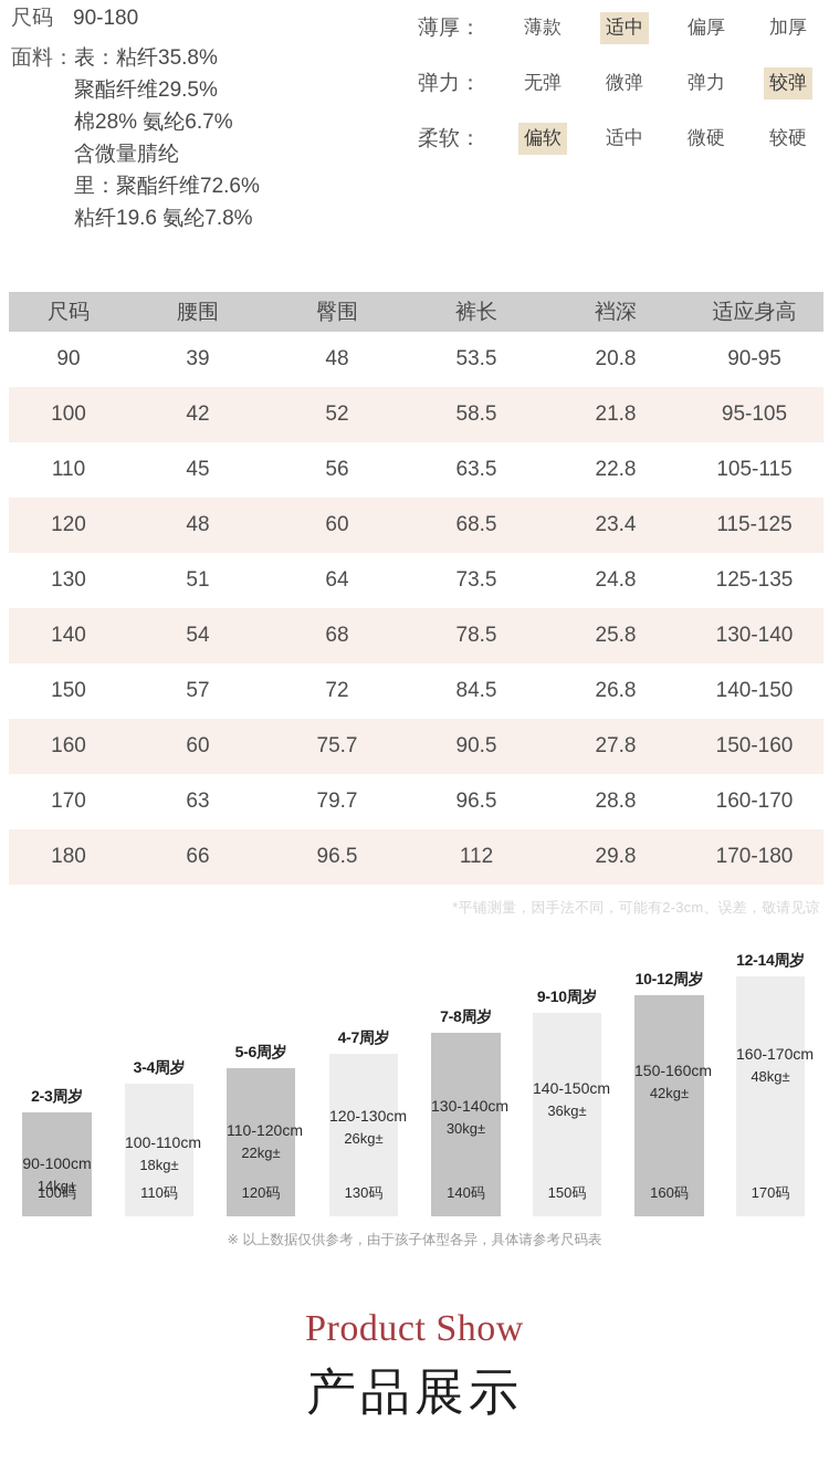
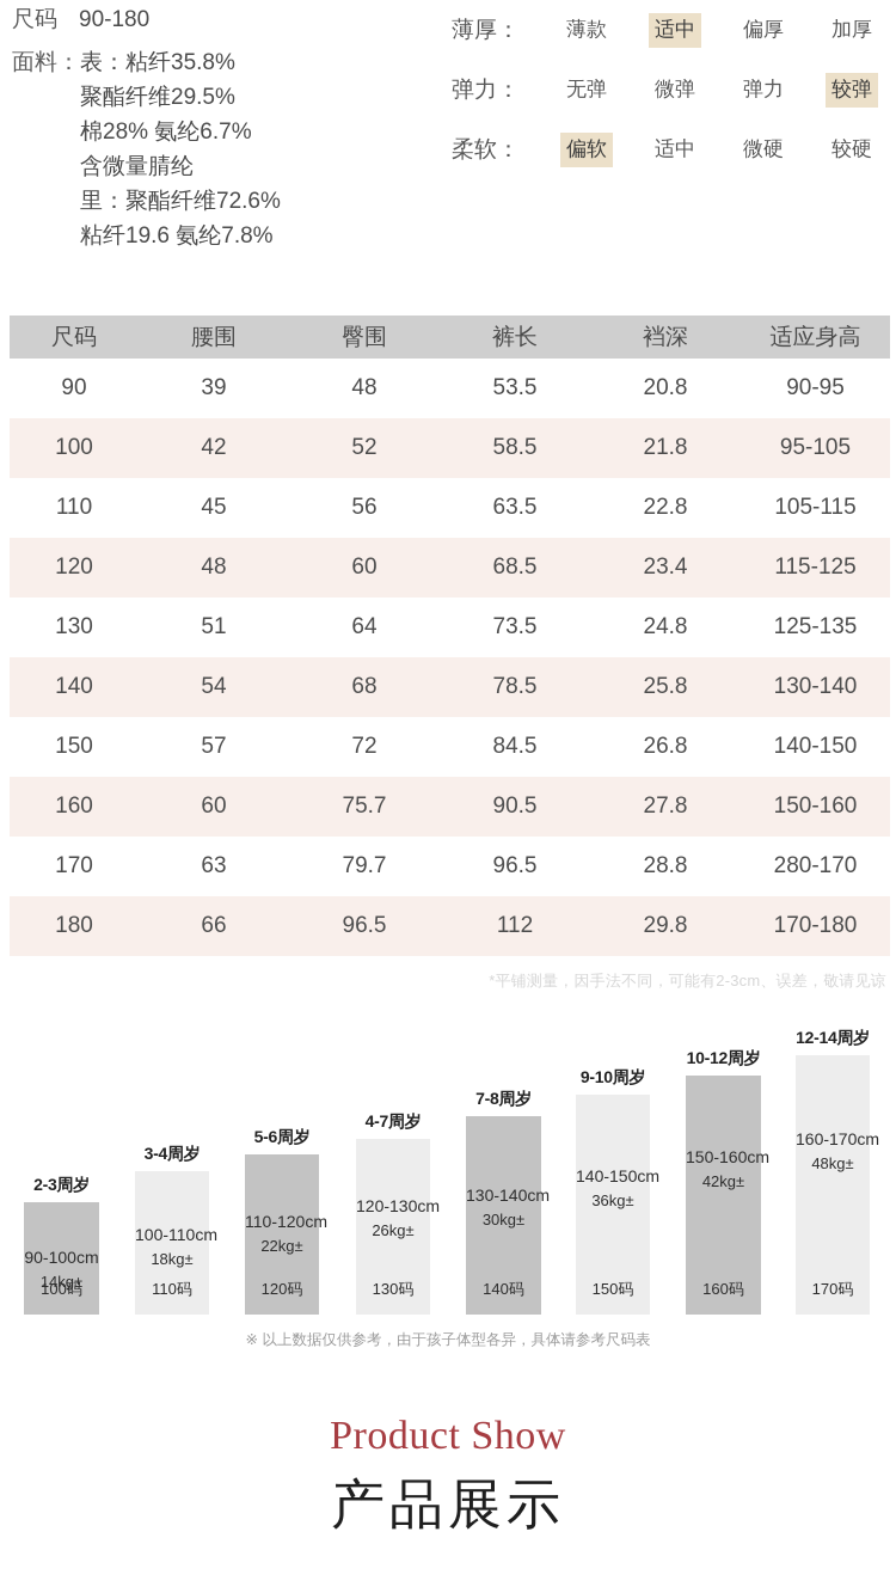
  尺码
  90-180
  面料：
  表：粘纤35.8%
  聚酯纤维29.5%
  棉28% 氨纶6.7%
  含微量腈纶
  里：聚酯纤维72.6%
  粘纤19.6 氨纶7.8%
  薄厚：
  薄款
  适中
  偏厚
  加厚
  弹力：
  无弹
  微弹
  弹力
  较弹
  柔软：
  偏软
  适中
  微硬
  较硬
  尺码
  腰围
  臀围
  裤长
  裆深
  适应身高
  90
  39
  48
  53.5
  20.8
  90-95
  100
  42
  52
  58.5
  21.8
  95-105
  110
  45
  56
  63.5
  22.8
  105-115
  120
  48
  60
  68.5
  23.4
  115-125
  130
  51
  64
  73.5
  24.8
  125-135
  140
  54
  68
  78.5
  25.8
  130-140
  150
  57
  72
  84.5
  26.8
  140-150
  160
  60
  75.7
  90.5
  27.8
  150-160
  170
  63
  79.7
  96.5
  28.8
- 160-170
+ 280-170
  180
  66
  96.5
  112
  29.8
  170-180
  *平铺测量，因手法不同，可能有2-3cm、误差，敬请见谅
  2-3周岁
  90-100cm
  14kg±
  100码
  3-4周岁
  100-110cm
  18kg±
  110码
  5-6周岁
  110-120cm
  22kg±
  120码
  4-7周岁
  120-130cm
  26kg±
  130码
  7-8周岁
  130-140cm
  30kg±
  140码
  9-10周岁
  140-150cm
  36kg±
  150码
  10-12周岁
  150-160cm
  42kg±
  160码
  12-14周岁
  160-170cm
  48kg±
  170码
  ※ 以上数据仅供参考，由于孩子体型各异，具体请参考尺码表
  Product Show
  产品展示
